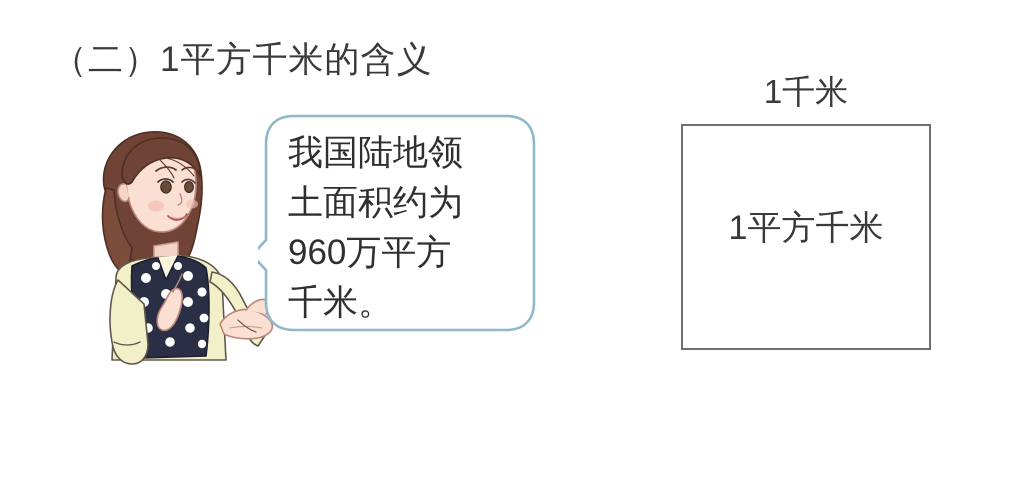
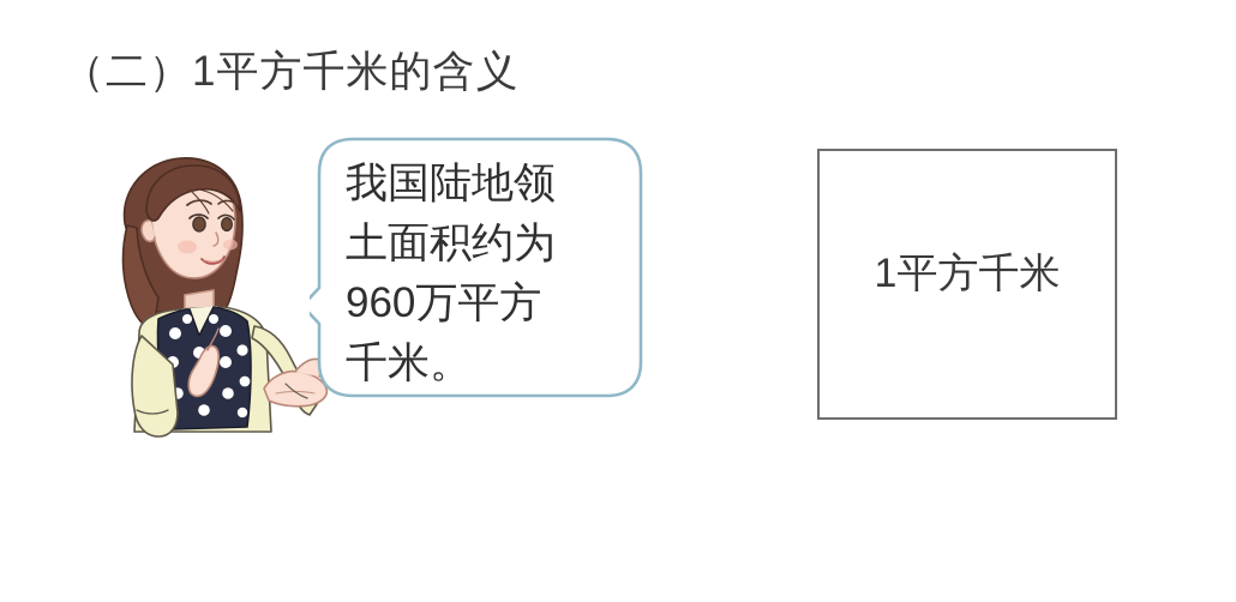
  （二）1平方千米的含义
  我国陆地领
  土面积约为
  960万平方
  千米。
- 1千米
  1平方千米
